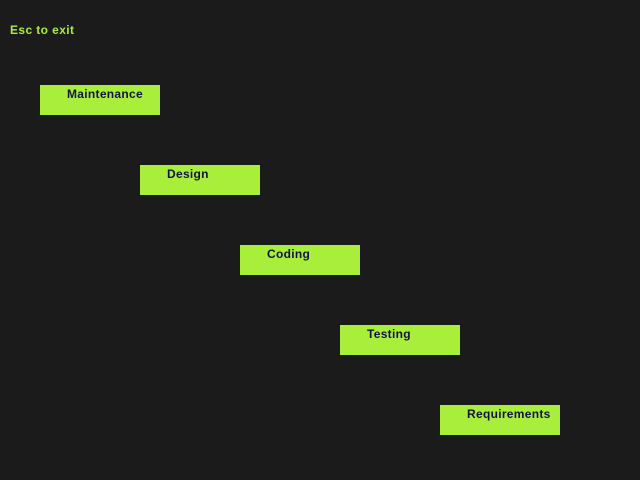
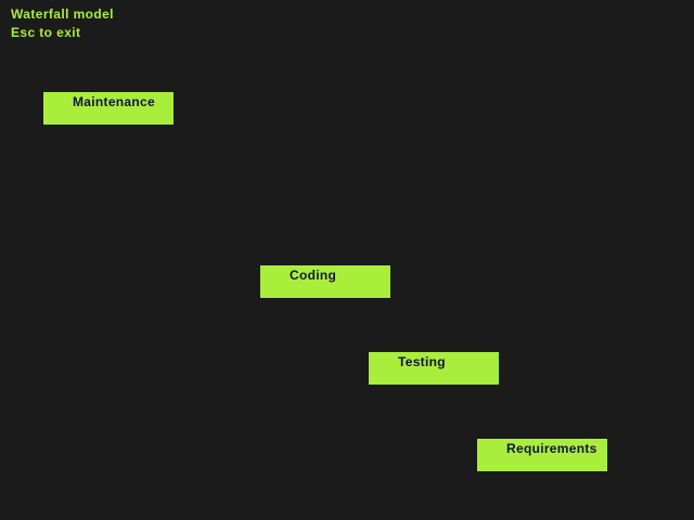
+ Waterfall model
  Esc to exit
  Maintenance
- Design
  Coding
  Testing
  Requirements
